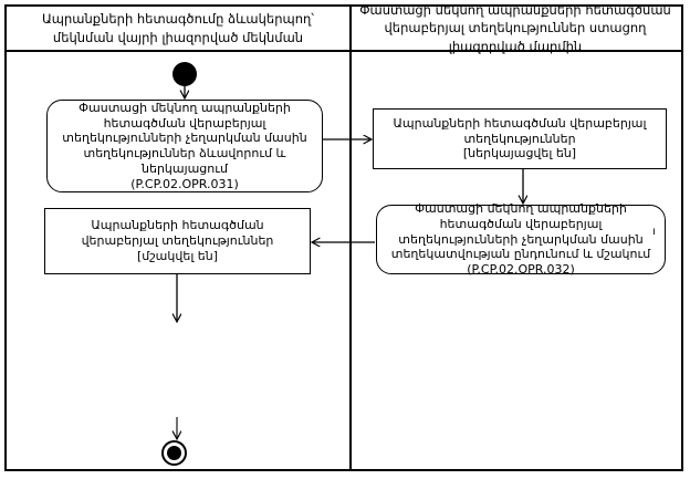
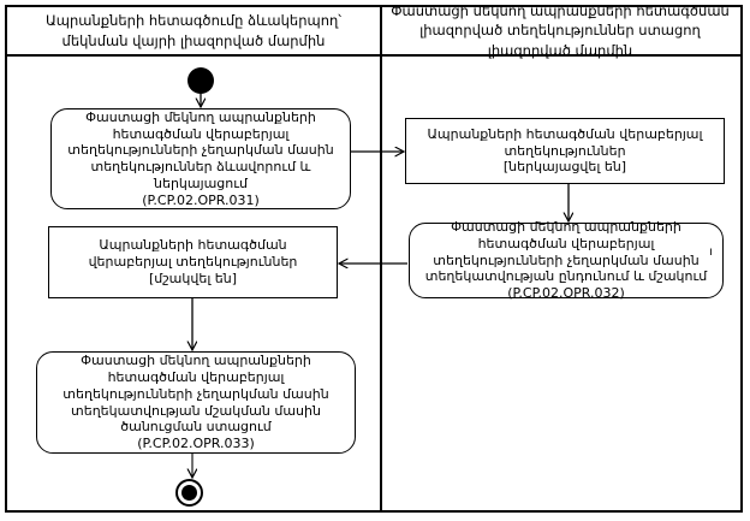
- Ապրանքների հետագծումը ձևակերպող՝ մեկնման վայրի լիազորված մեկնման
+ Ապրանքների հետագծումը ձևակերպող՝ մեկնման վայրի լիազորված մարմին
- Փաստացի մեկնող ապրանքների հետագծման վերաբերյալ տեղեկություններ ստացող լիազորված մարմին
+ Փաստացի մեկնող ապրանքների հետագծման լիազորված տեղեկություններ ստացող լիազորված մարմին
  Փաստացի մեկնող ապրանքների հետագծման վերաբերյալ տեղեկությունների չեղարկման մասին տեղեկություններ ձևավորում և ներկայացում
  (P.CP.02.OPR.031)
  Ապրանքների հետագծման վերաբերյալ տեղեկություններ
  [ներկայացվել են]
  Փաստացի մեկնող ապրանքների հետագծման վերաբերյալ տեղեկությունների չեղարկման մասին տեղեկատվության ընդունում և մշակում
  (P.CP.02.OPR.032)
  Ապրանքների հետագծման վերաբերյալ տեղեկություններ
  [մշակվել են]
+ Փաստացի մեկնող ապրանքների հետագծման վերաբերյալ տեղեկությունների չեղարկման մասին տեղեկատվության մշակման մասին ծանուցման ստացում
+ (P.CP.02.OPR.033)
  ı
